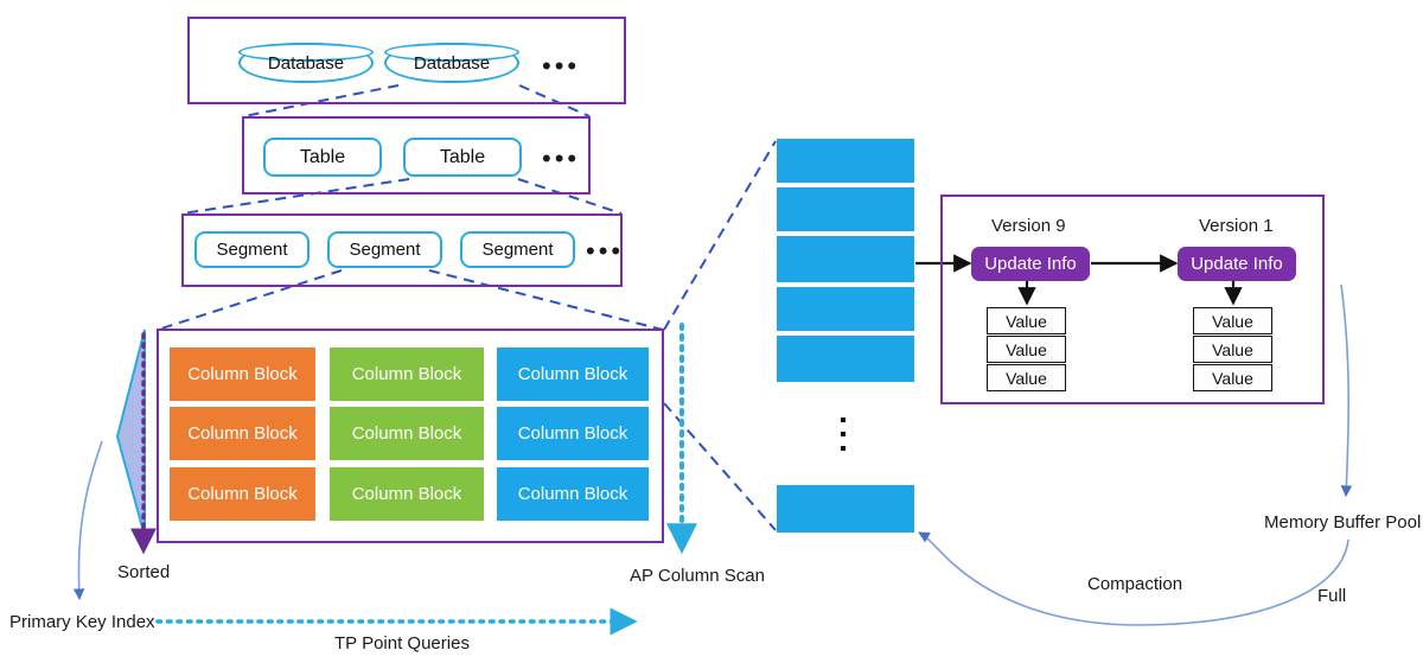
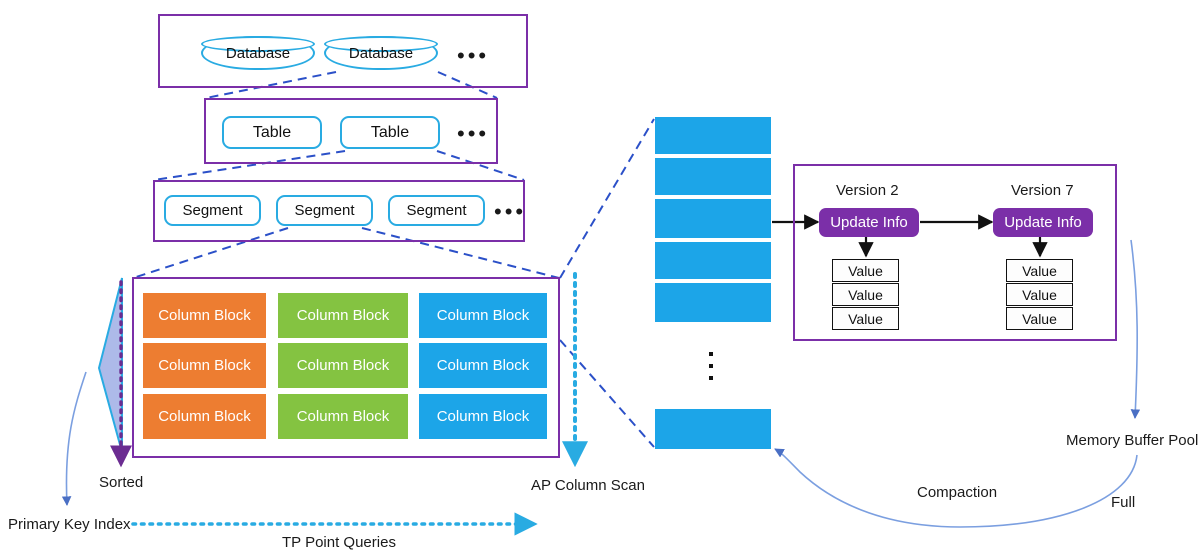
  Database
  Database
  •••
  Table
  Table
  •••
  Segment
  Segment
  Segment
  •••
  Column Block
  Column Block
  Column Block
  Column Block
  Column Block
  Column Block
  Column Block
  Column Block
  Column Block
- Version 9
+ Version 2
  Update Info
  Value
  Value
  Value
- Version 1
+ Version 7
  Update Info
  Value
  Value
  Value
  Sorted
  Primary Key Index
  TP Point Queries
  AP Column Scan
  Memory Buffer Pool
  Compaction
  Full
